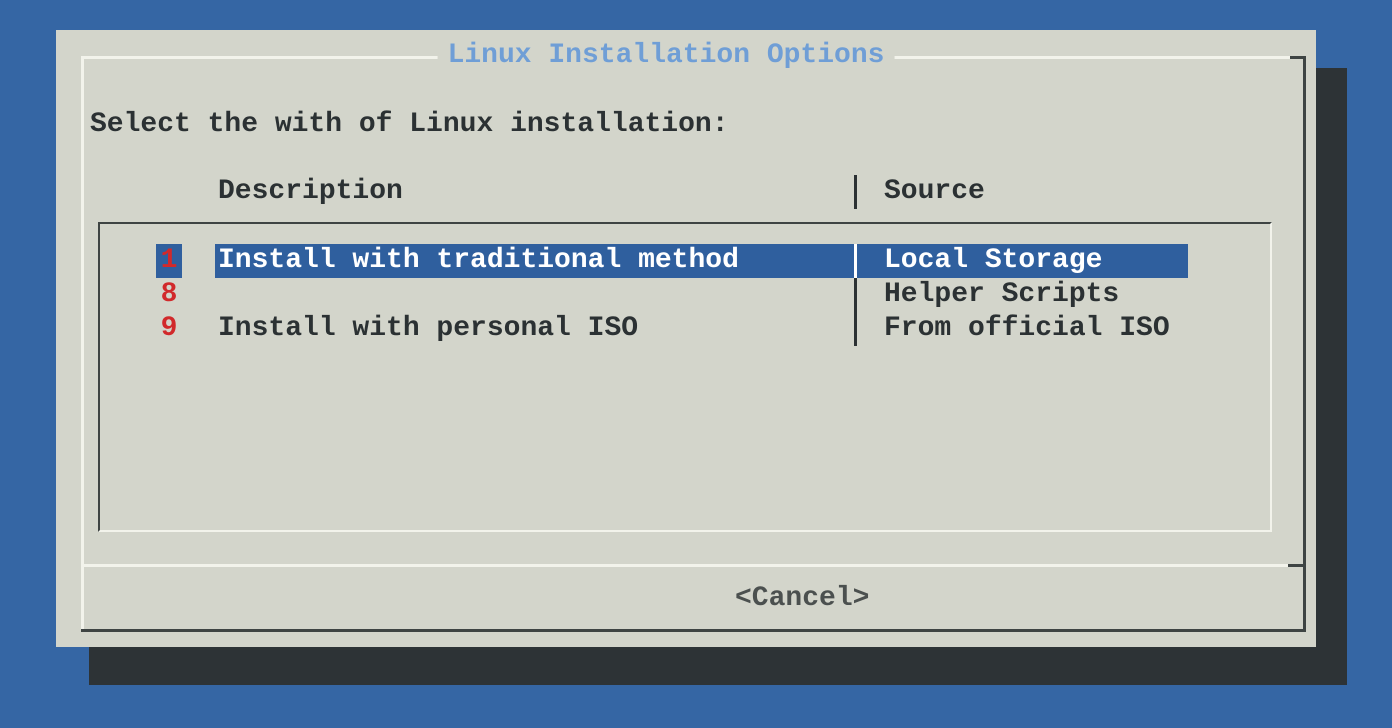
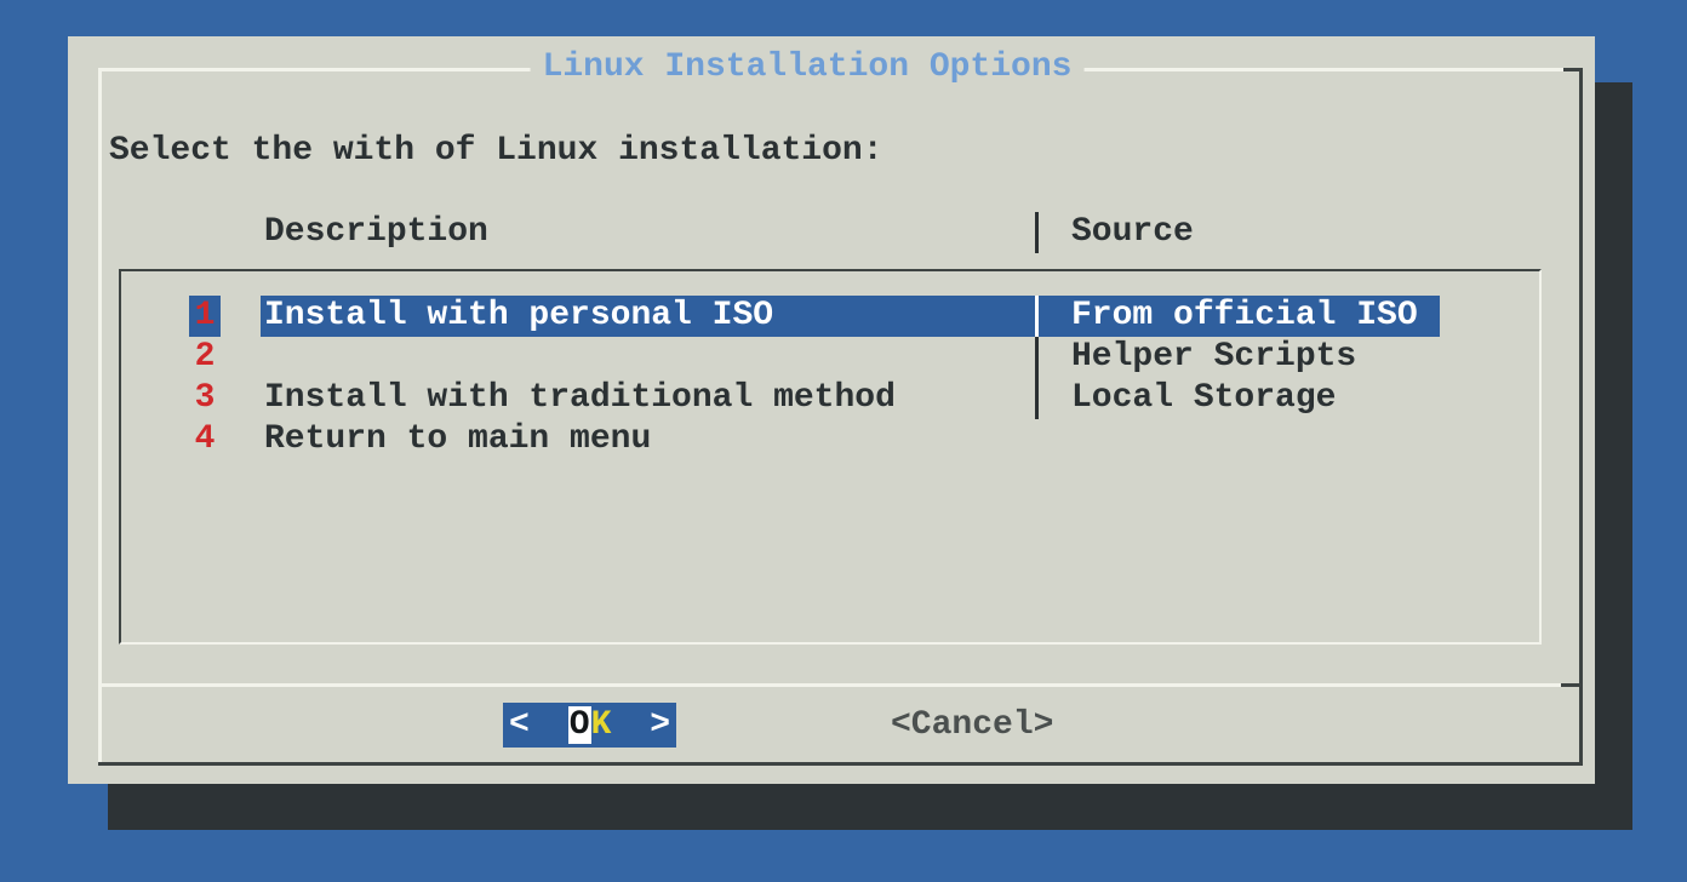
  Linux Installation Options
  Select the with of Linux installation:
  Description
  Source
  1
- Install with traditional method
+ Install with personal ISO
- Local Storage
+ From official ISO
- 8
+ 2
  Helper Scripts
- 9
+ 3
- Install with personal ISO
+ Install with traditional method
- From official ISO
+ Local Storage
+ 4
+ Return to main menu
+ <
+ OK
+ >
  <Cancel>
